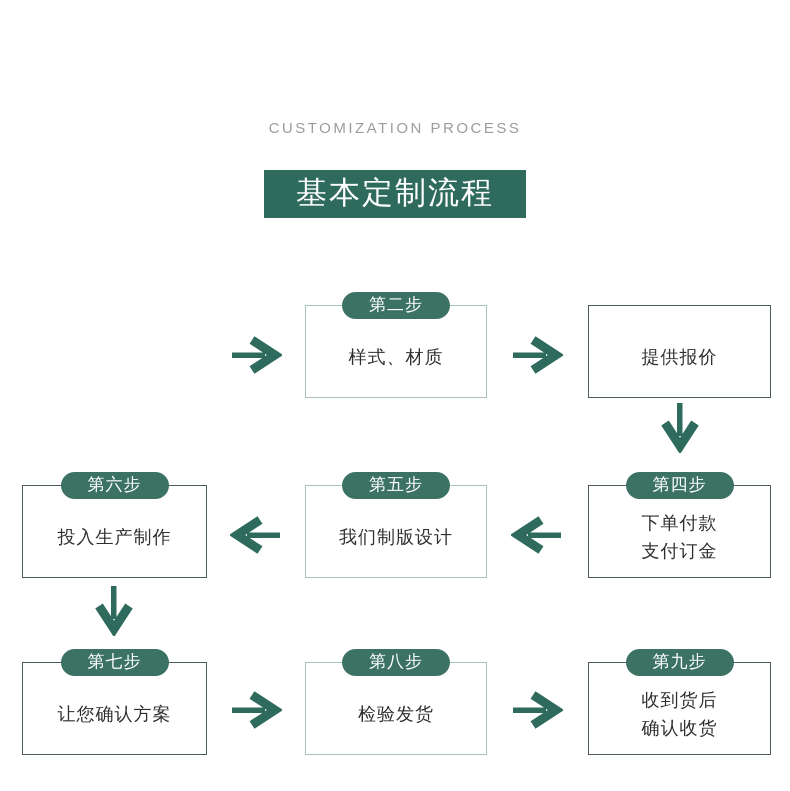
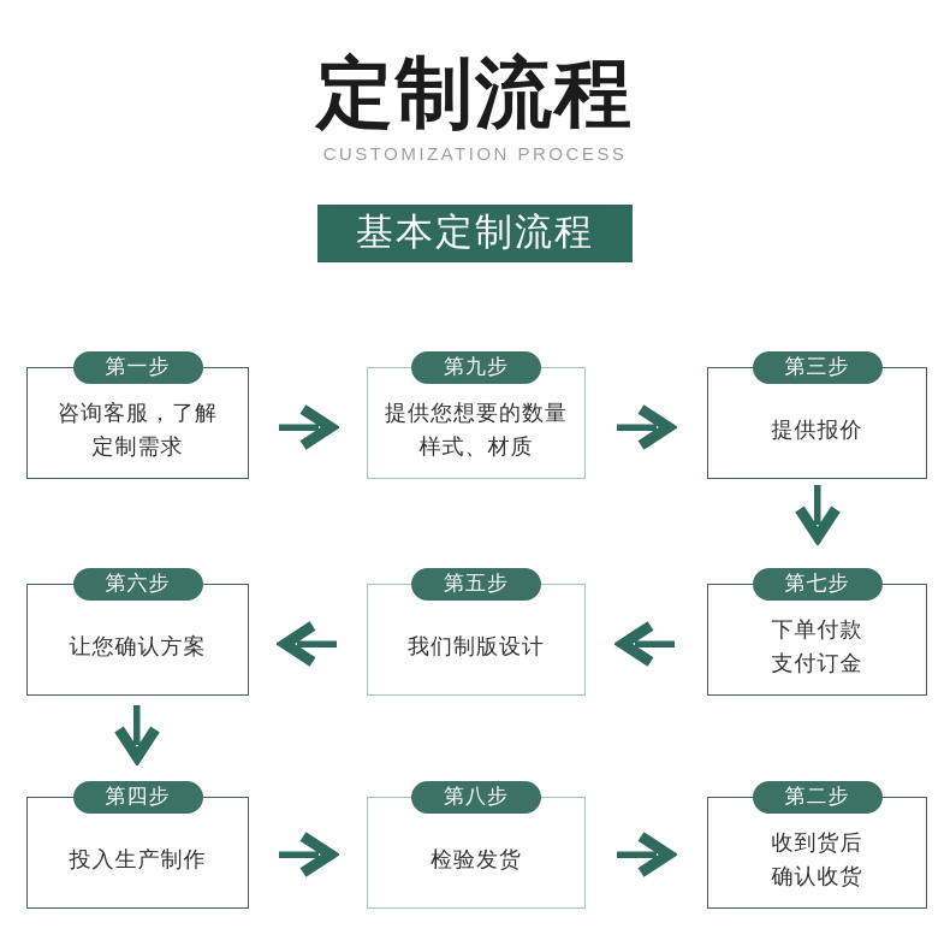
+ 定制流程
  CUSTOMIZATION PROCESS
  基本定制流程
+ 第一步
+ 咨询客服，了解
+ 定制需求
- 第二步
+ 第九步
+ 提供您想要的数量
  样式、材质
+ 第三步
  提供报价
  第六步
- 投入生产制作
+ 让您确认方案
  第五步
  我们制版设计
- 第四步
+ 第七步
  下单付款
  支付订金
- 第七步
+ 第四步
- 让您确认方案
+ 投入生产制作
  第八步
  检验发货
- 第九步
+ 第二步
  收到货后
  确认收货
